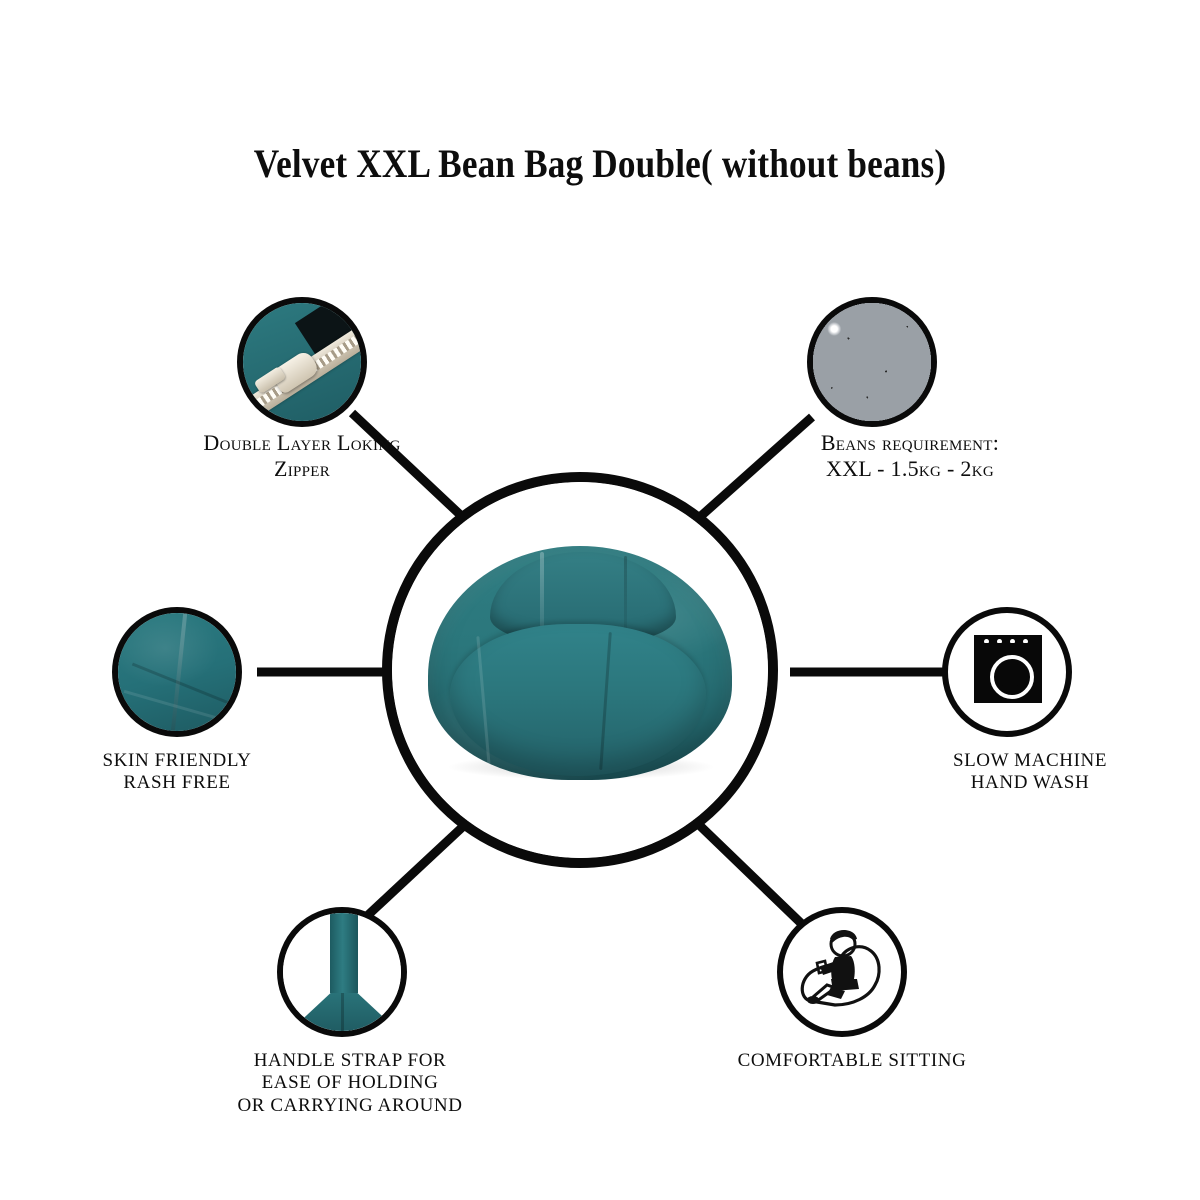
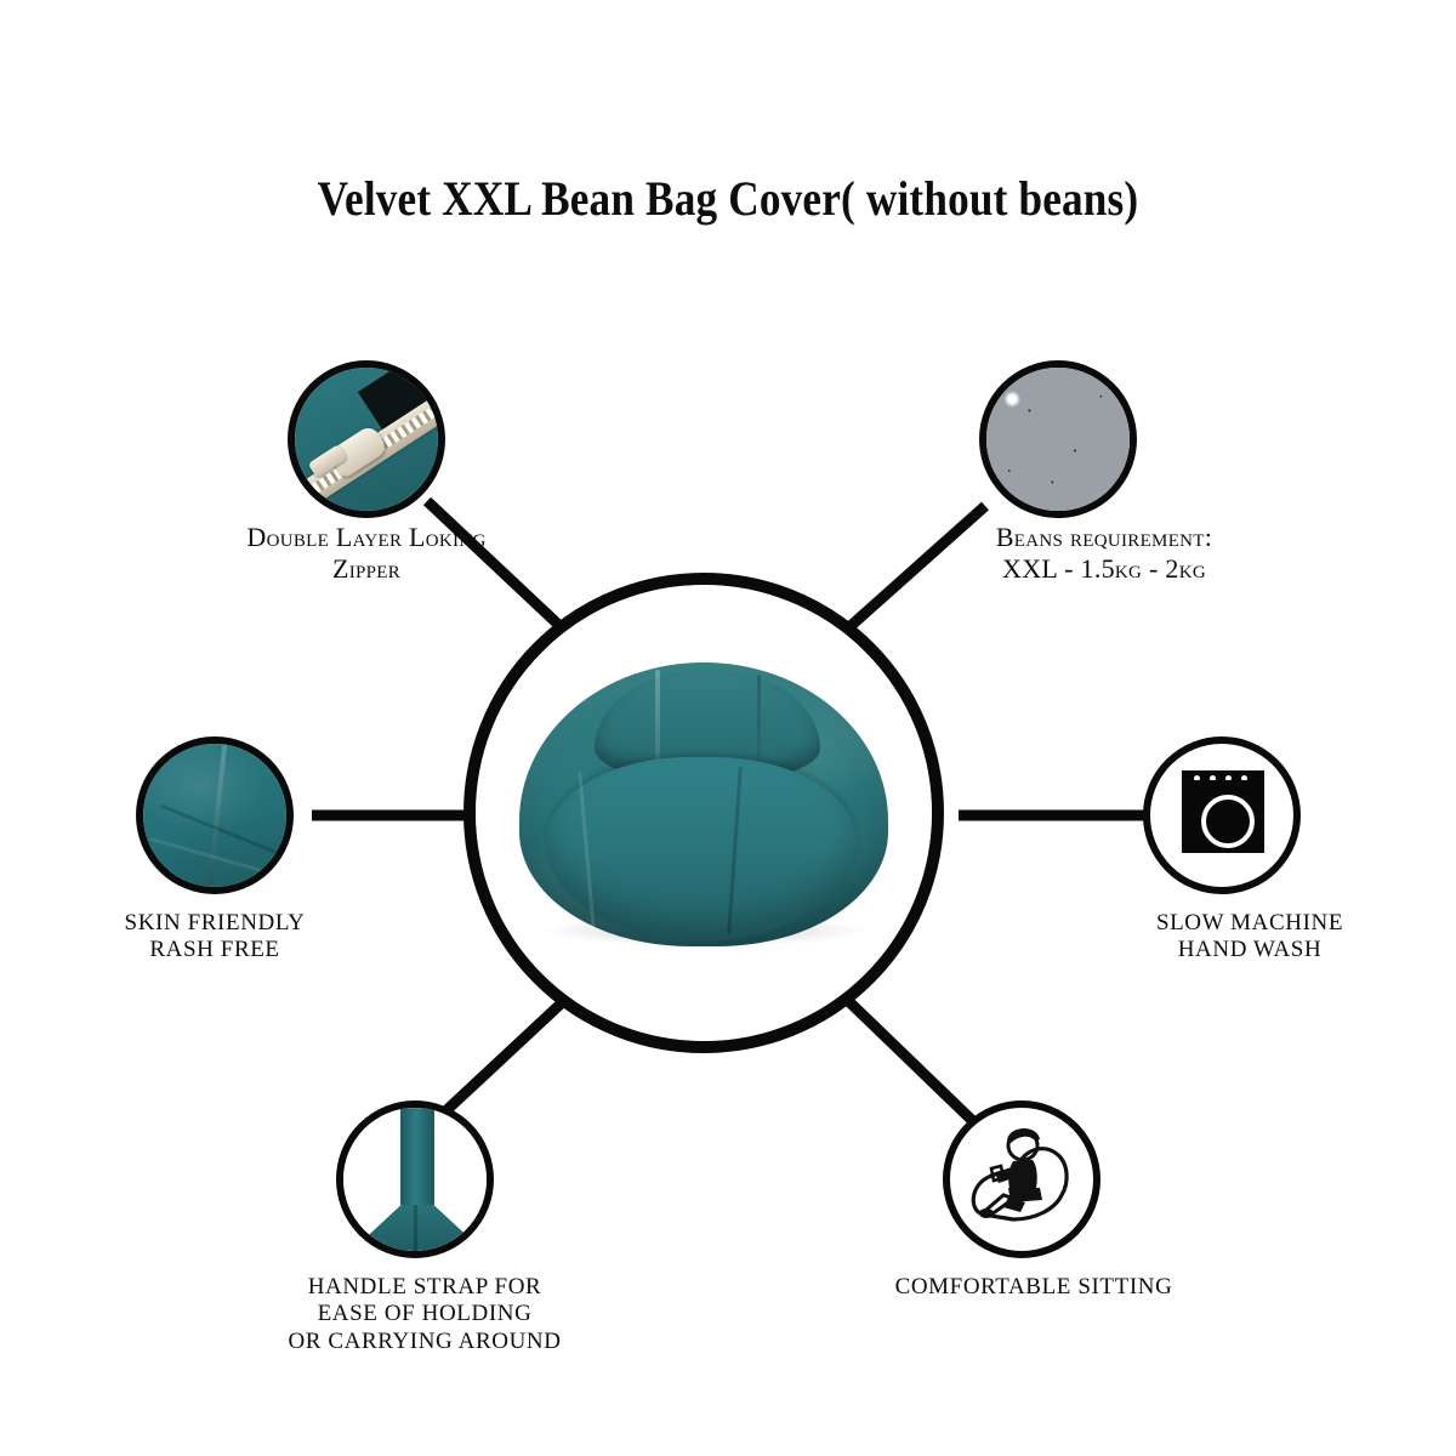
- Velvet XXL Bean Bag Double( without beans)
+ Velvet XXL Bean Bag Cover( without beans)
  Double Layer Loking
  Zipper
  Beans requirement:
  XXL - 1.5kg - 2kg
  SKIN FRIENDLY
  RASH FREE
  SLOW MACHINE
  HAND WASH
  HANDLE STRAP FOR
  EASE OF HOLDING
  OR CARRYING AROUND
  COMFORTABLE SITTING
